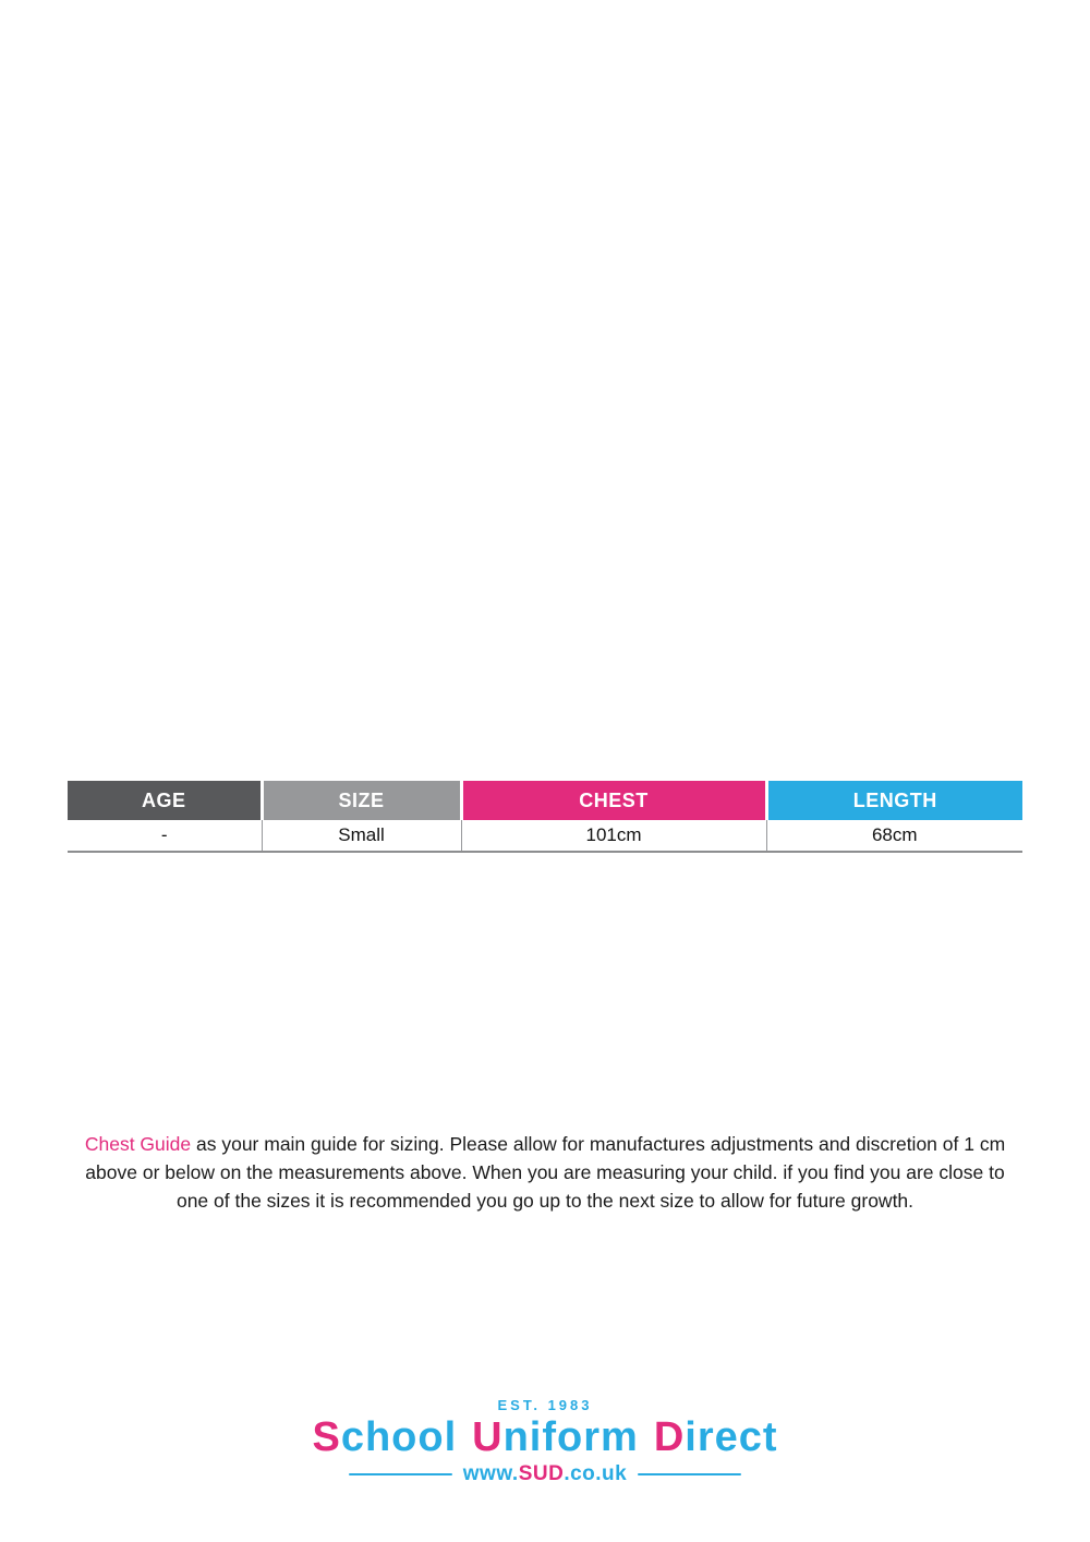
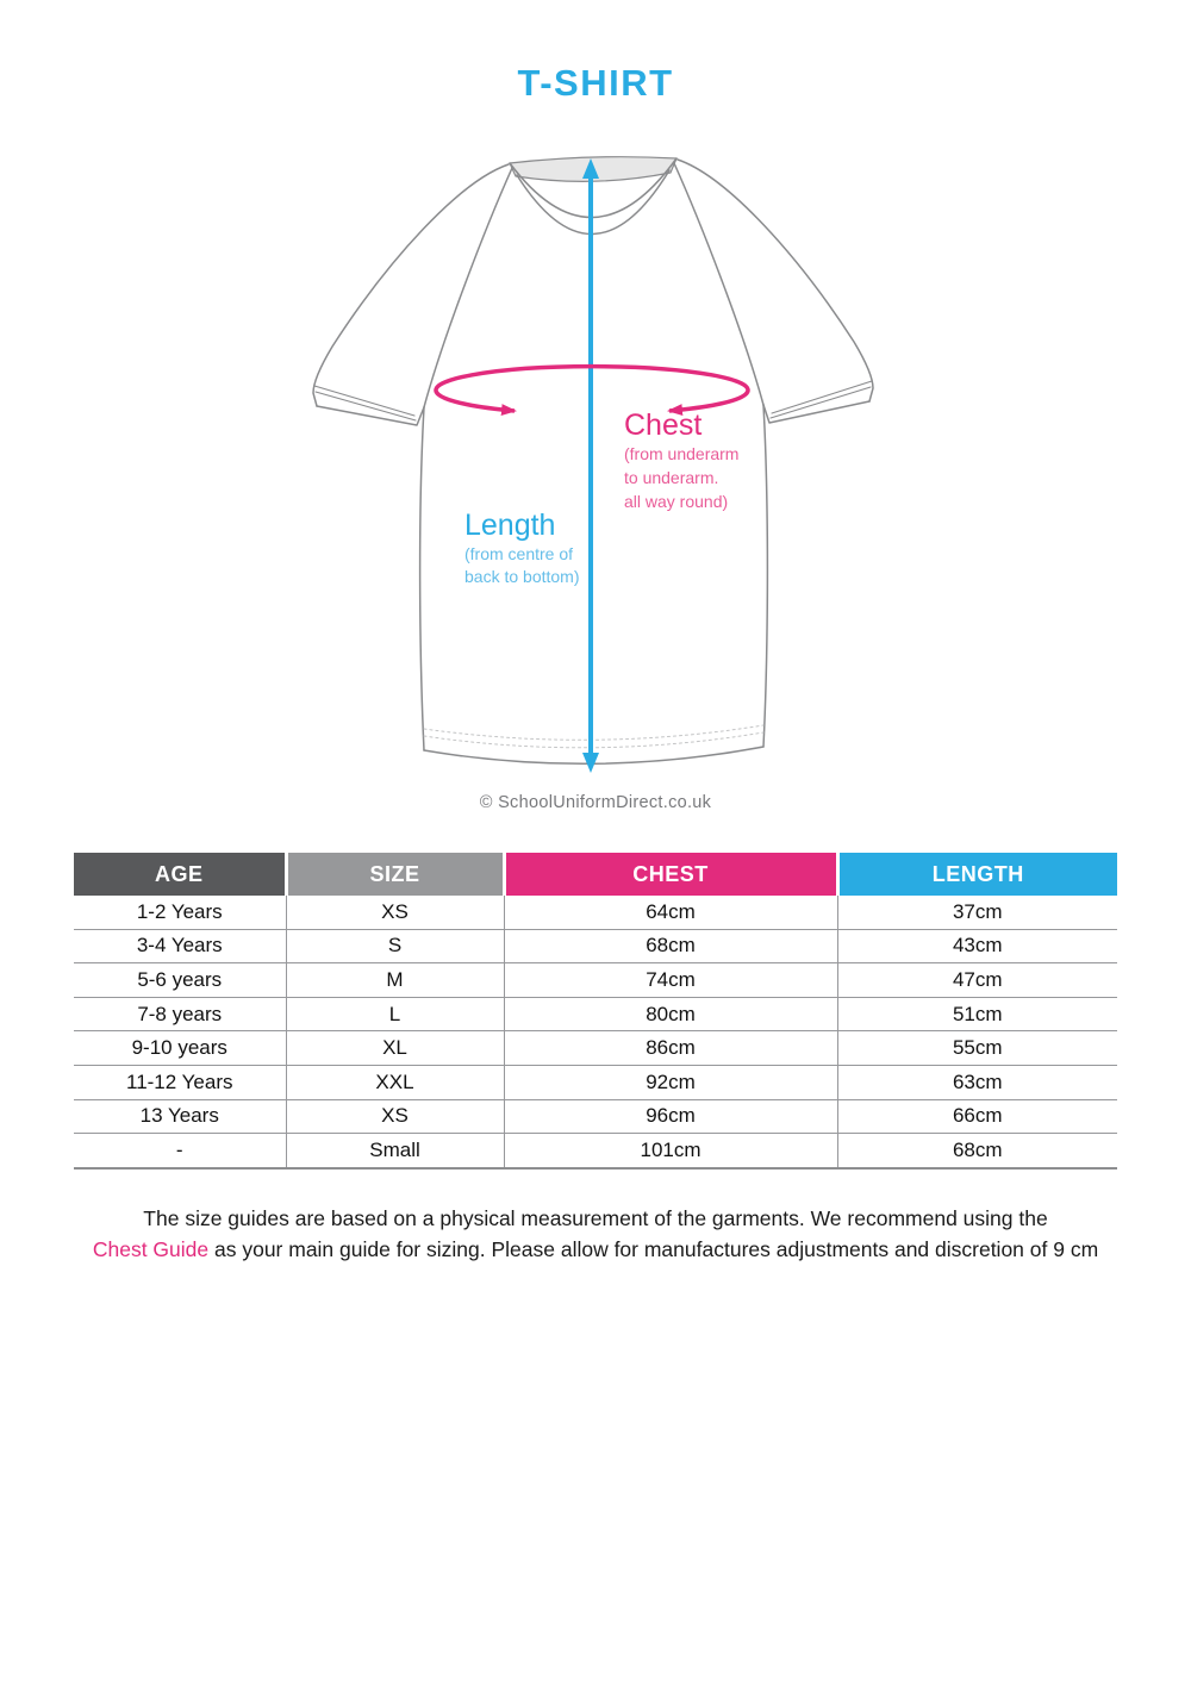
+ T-SHIRT
+ Chest
+ (from underarm
+ to underarm.
+ all way round)
+ Length
+ (from centre of
+ back to bottom)
+ © SchoolUniformDirect.co.uk
  AGE	SIZE	CHEST	LENGTH
+ 1-2 Years	XS	64cm	37cm
+ 3-4 Years	S	68cm	43cm
+ 5-6 years	M	74cm	47cm
+ 7-8 years	L	80cm	51cm
+ 9-10 years	XL	86cm	55cm
+ 11-12 Years	XXL	92cm	63cm
+ 13 Years	XS	96cm	66cm
  -	Small	101cm	68cm
+ The size guides are based on a physical measurement of the garments. We recommend using the
- Chest Guide as your main guide for sizing. Please allow for manufactures adjustments and discretion of 1 cm
+ Chest Guide as your main guide for sizing. Please allow for manufactures adjustments and discretion of 9 cm
- above or below on the measurements above. When you are measuring your child. if you find you are close to
- one of the sizes it is recommended you go up to the next size to allow for future growth.
- EST. 1983
- School Uniform Direct
- www.SUD.co.uk
